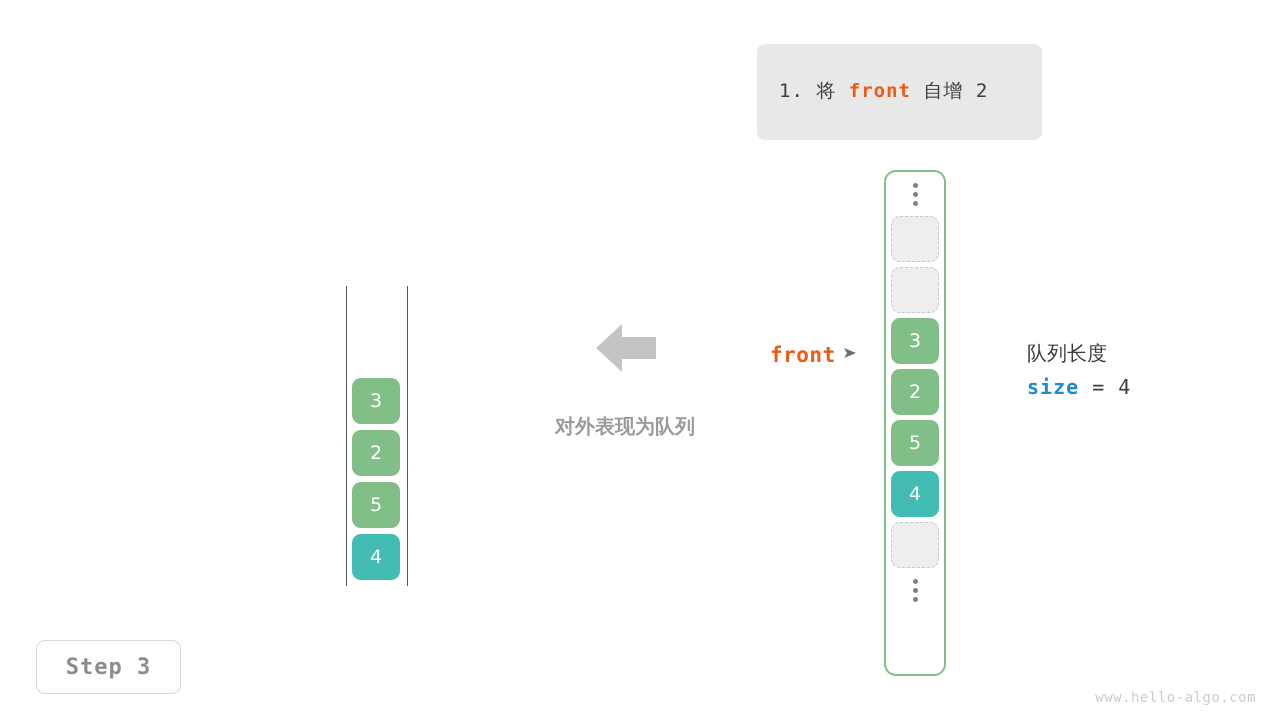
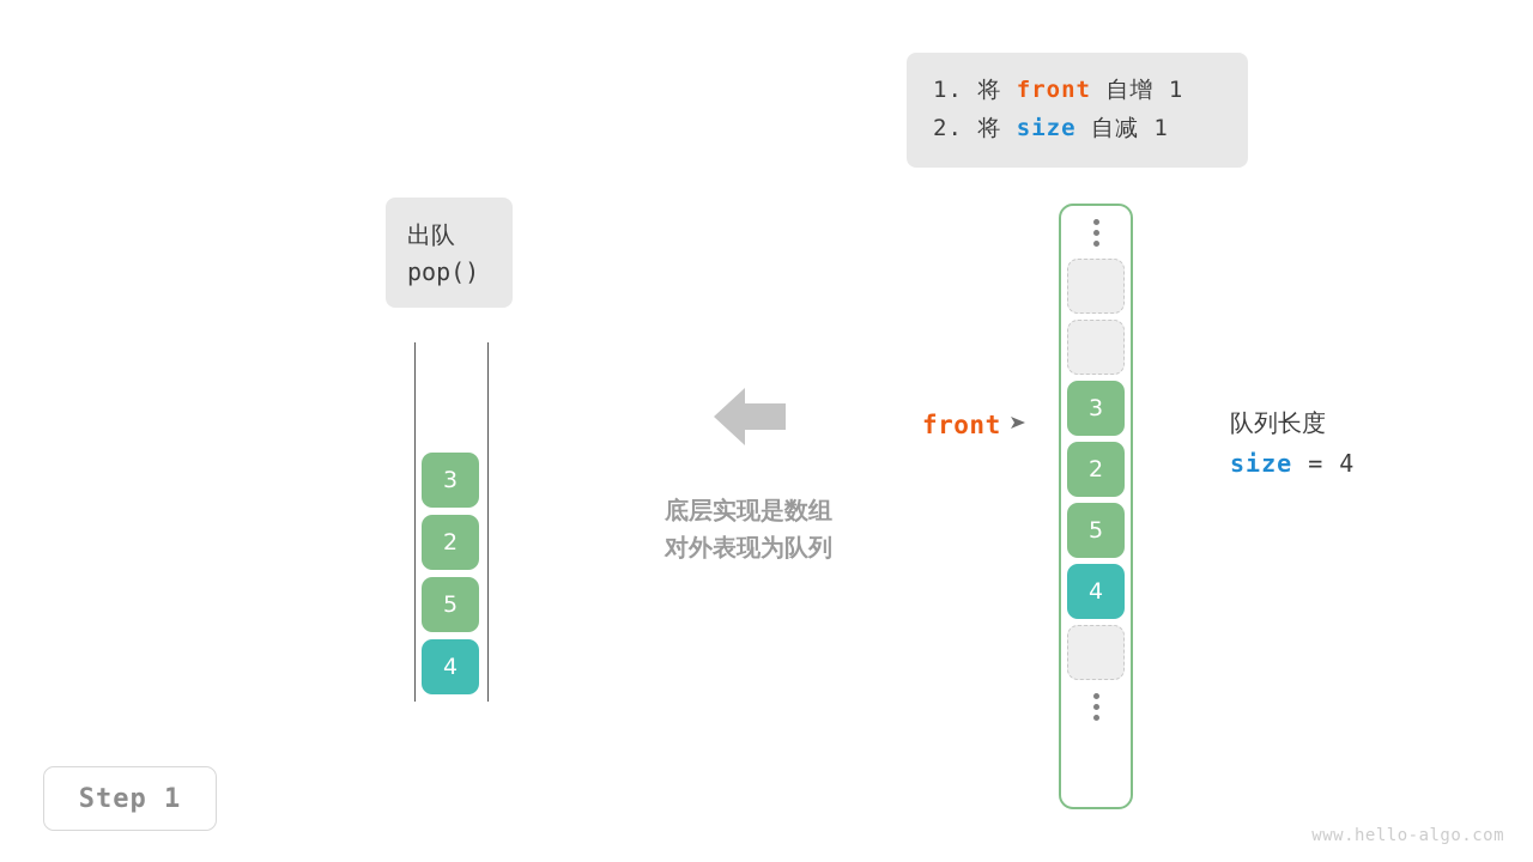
- 1. 将 front 自增 2
+ 1. 将 front 自增 1
+ 2. 将 size 自减 1
+ 出队
+ pop()
  3
  2
  5
  4
+ 底层实现是数组
  对外表现为队列
  front
  3
  2
  5
  4
  队列长度
  size = 4
- Step 3
+ Step 1
  www.hello-algo.com
